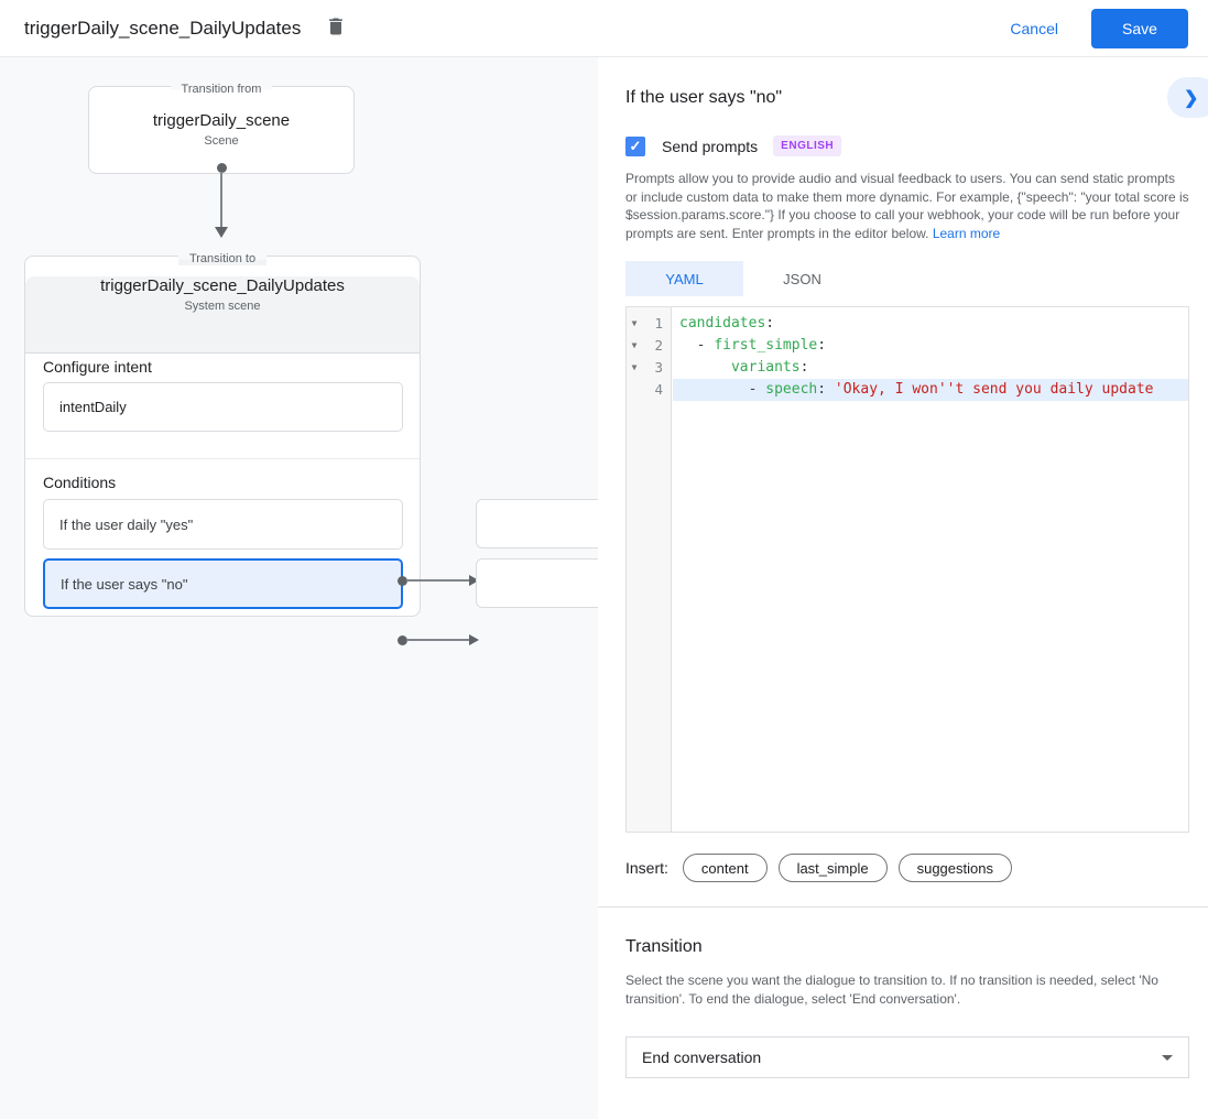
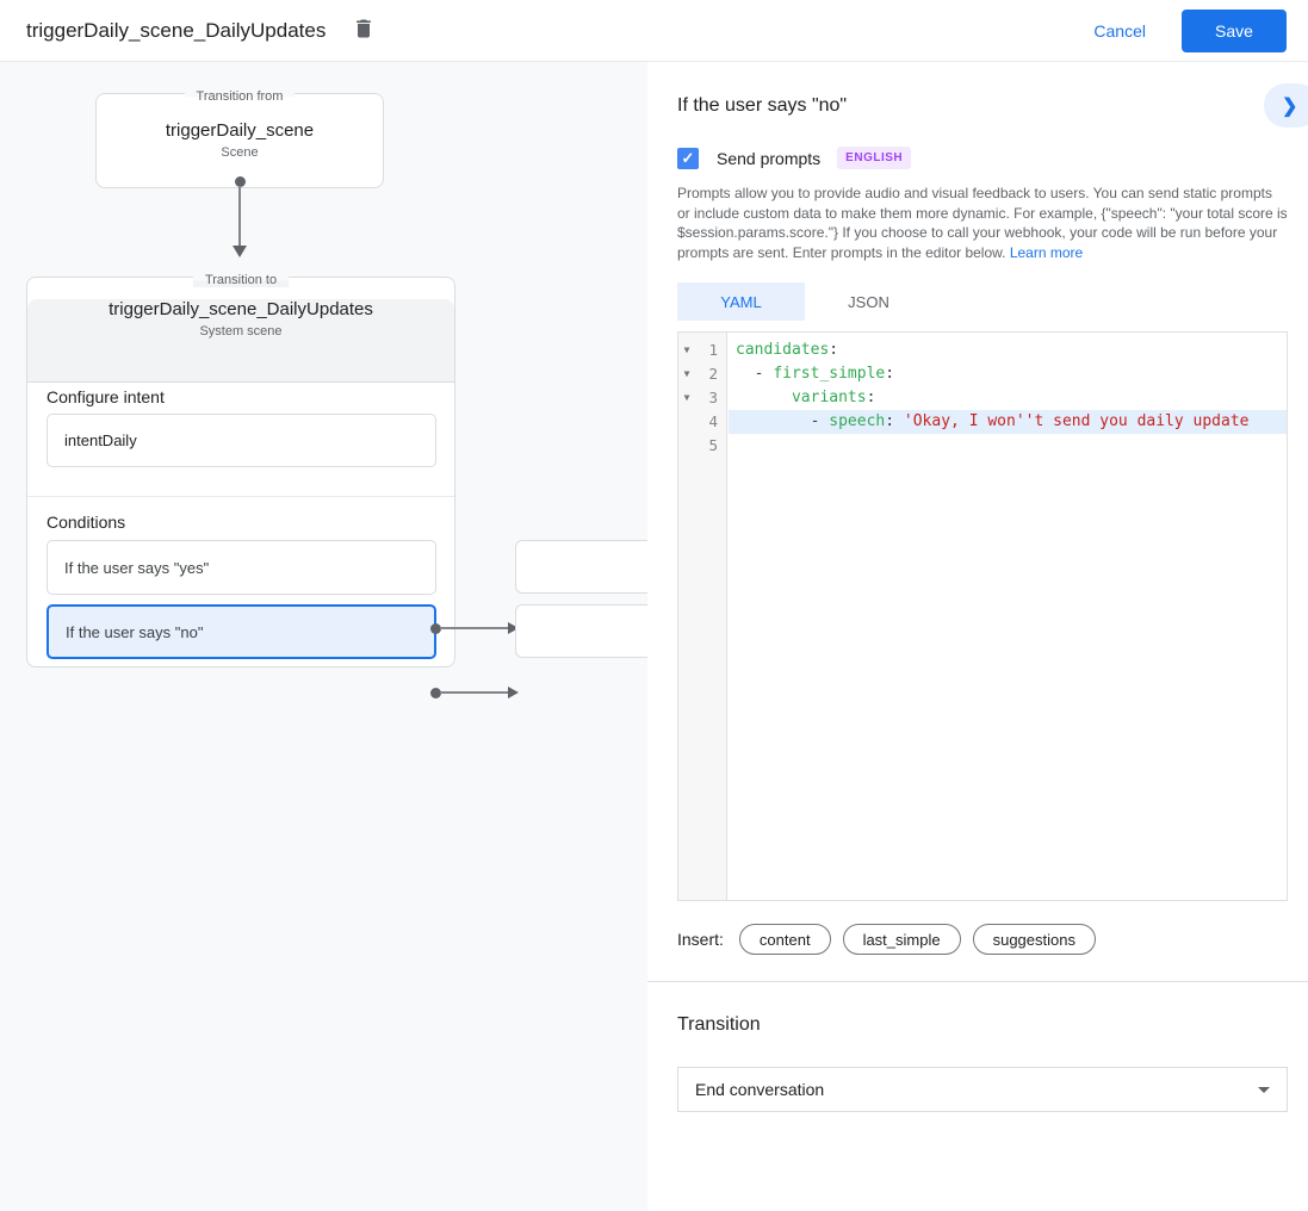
  triggerDaily_scene_DailyUpdates
  Cancel
  Save
  Transition from
  triggerDaily_scene
  Scene
  Transition to
  triggerDaily_scene_DailyUpdates
  System scene
  Configure intent
  intentDaily
  Conditions
- If the user daily "yes"
+ If the user says "yes"
  If the user says "no"
  ❯
  If the user says "no"
  ✓
  Send prompts
  ENGLISH
  Prompts allow you to provide audio and visual feedback to users. You can send static prompts or include custom data to make them more dynamic. For example, {"speech": "your total score is $session.params.score."} If you choose to call your webhook, your code will be run before your prompts are sent. Enter prompts in the editor below. Learn more
  YAML
  JSON
  ▼
  1
  candidates:
  ▼
  2
  - first_simple:
  ▼
  3
  variants:
  4
  - speech: 'Okay, I won''t send you daily update
+ 5
  Insert:
  content
  last_simple
  suggestions
  Transition
- Select the scene you want the dialogue to transition to. If no transition is needed, select 'No transition'. To end the dialogue, select 'End conversation'.
  End conversation
